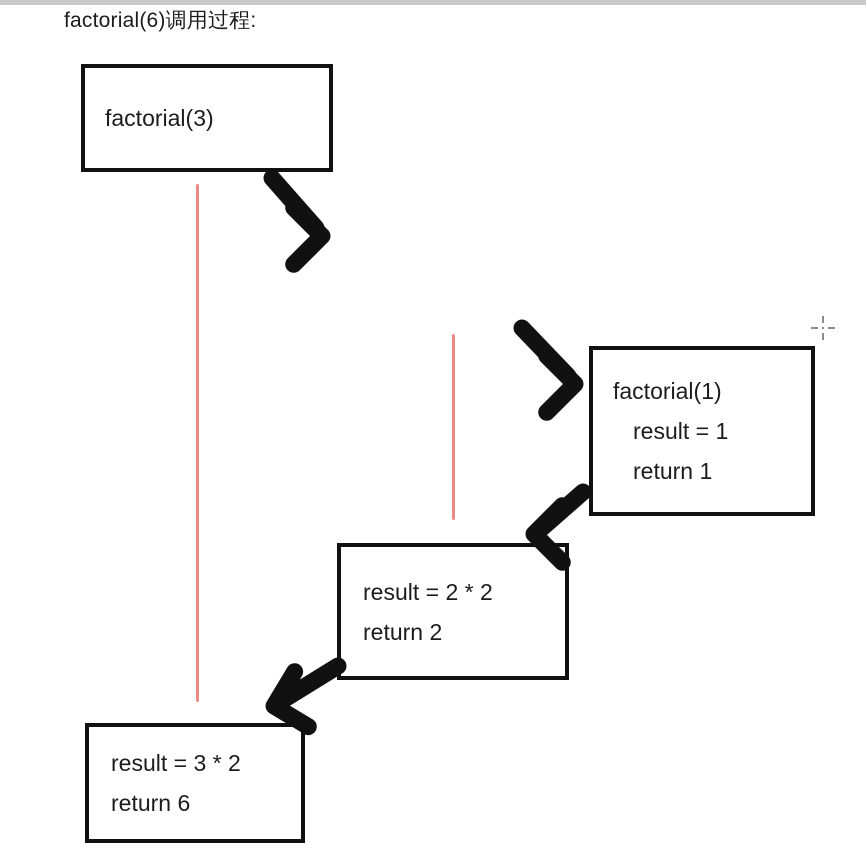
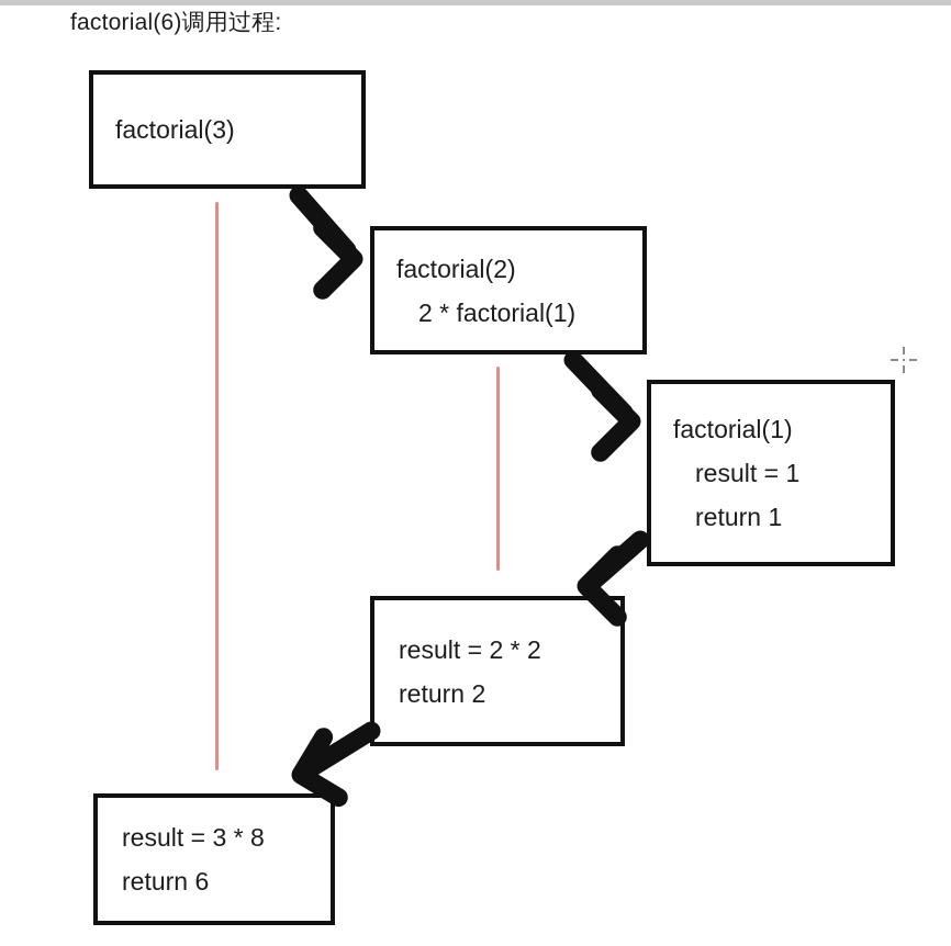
  factorial(6)调用过程:
  factorial(3)
+ factorial(2)
+ 2 * factorial(1)
  factorial(1)
  result = 1
  return 1
  result = 2 * 2
  return 2
- result = 3 * 2
+ result = 3 * 8
  return 6
